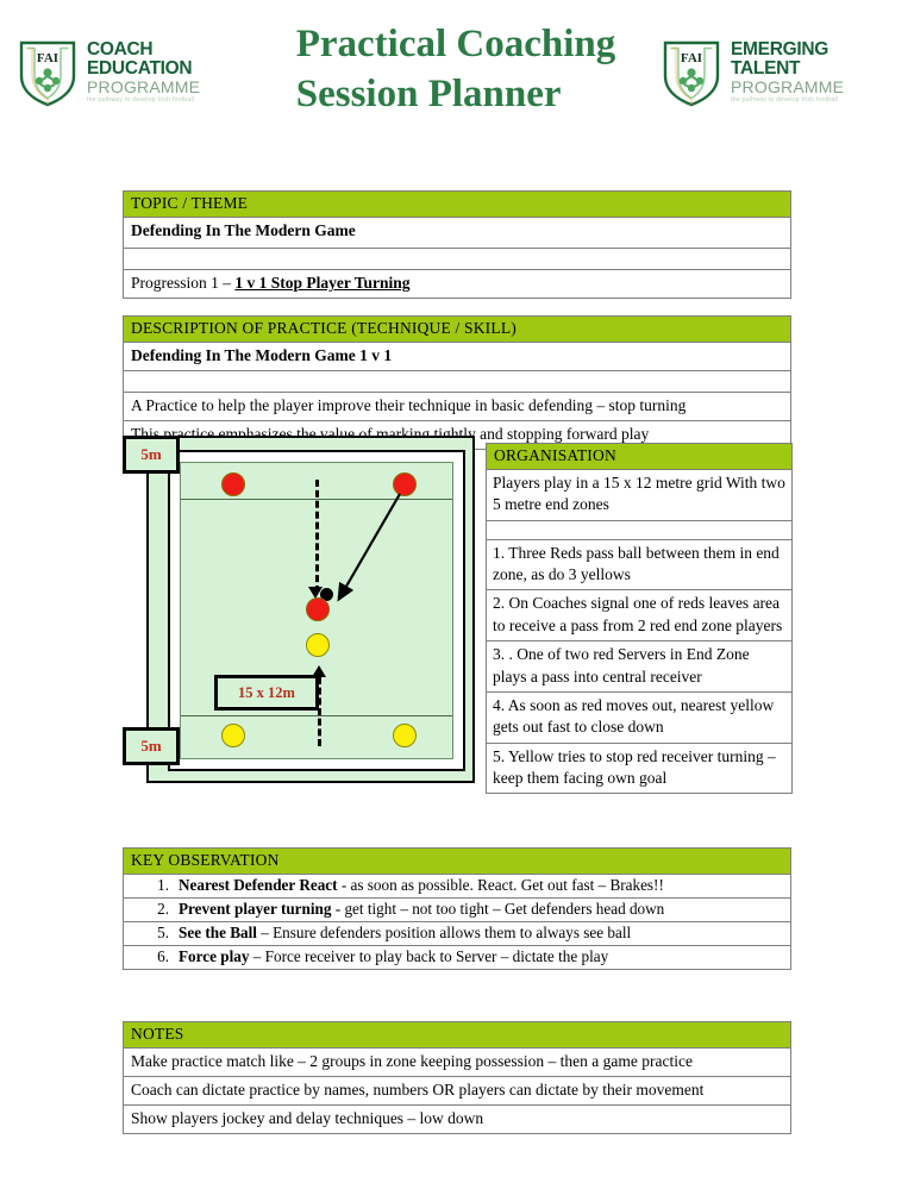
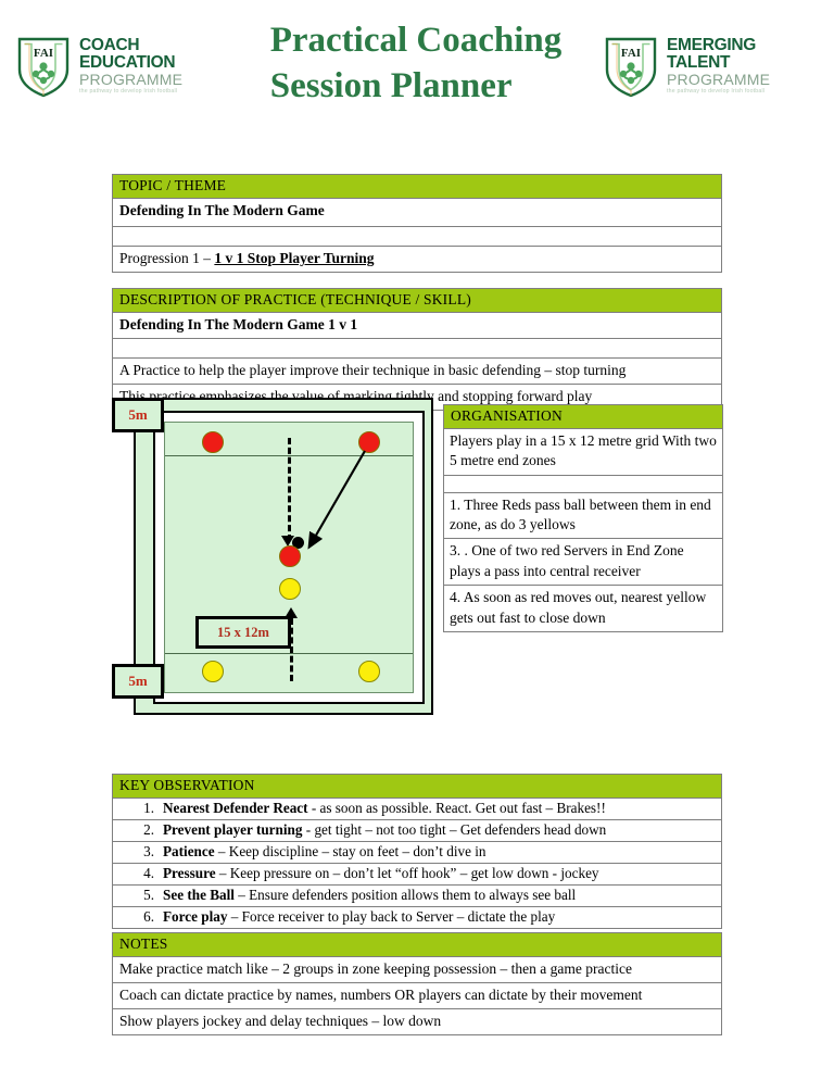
  FAI
  COACH
  EDUCATION
  PROGRAMME
  Practical Coaching
  Session Planner
  FAI
  EMERGING
  TALENT
  PROGRAMME
  TOPIC / THEME
  Defending In The Modern Game
  Progression 1 – 1 v 1 Stop Player Turning
  DESCRIPTION OF PRACTICE (TECHNIQUE / SKILL)
  Defending In The Modern Game 1 v 1
  A Practice to help the player improve their technique in basic defending – stop turning
  This practice emphasizes the value of marking tightly and stopping forward play
  15 x 12m
  5m
  5m
  ORGANISATION
  Players play in a 15 x 12 metre grid With two 5 metre end zones
  1. Three Reds pass ball between them in end zone, as do 3 yellows
- 2. On Coaches signal one of reds leaves area to receive a pass from 2 red end zone players
  3. . One of two red Servers in End Zone plays a pass into central receiver
  4. As soon as red moves out, nearest yellow gets out fast to close down
- 5. Yellow tries to stop red receiver turning – keep them facing own goal
  KEY OBSERVATION
  1.
  Nearest Defender React - as soon as possible. React. Get out fast – Brakes!!
  2.
  Prevent player turning - get tight – not too tight – Get defenders head down
+ 3.
+ Patience – Keep discipline – stay on feet – don’t dive in
+ 4.
+ Pressure – Keep pressure on – don’t let “off hook” – get low down - jockey
  5.
  See the Ball – Ensure defenders position allows them to always see ball
  6.
  Force play – Force receiver to play back to Server – dictate the play
  NOTES
  Make practice match like – 2 groups in zone keeping possession – then a game practice
  Coach can dictate practice by names, numbers OR players can dictate by their movement
  Show players jockey and delay techniques – low down
